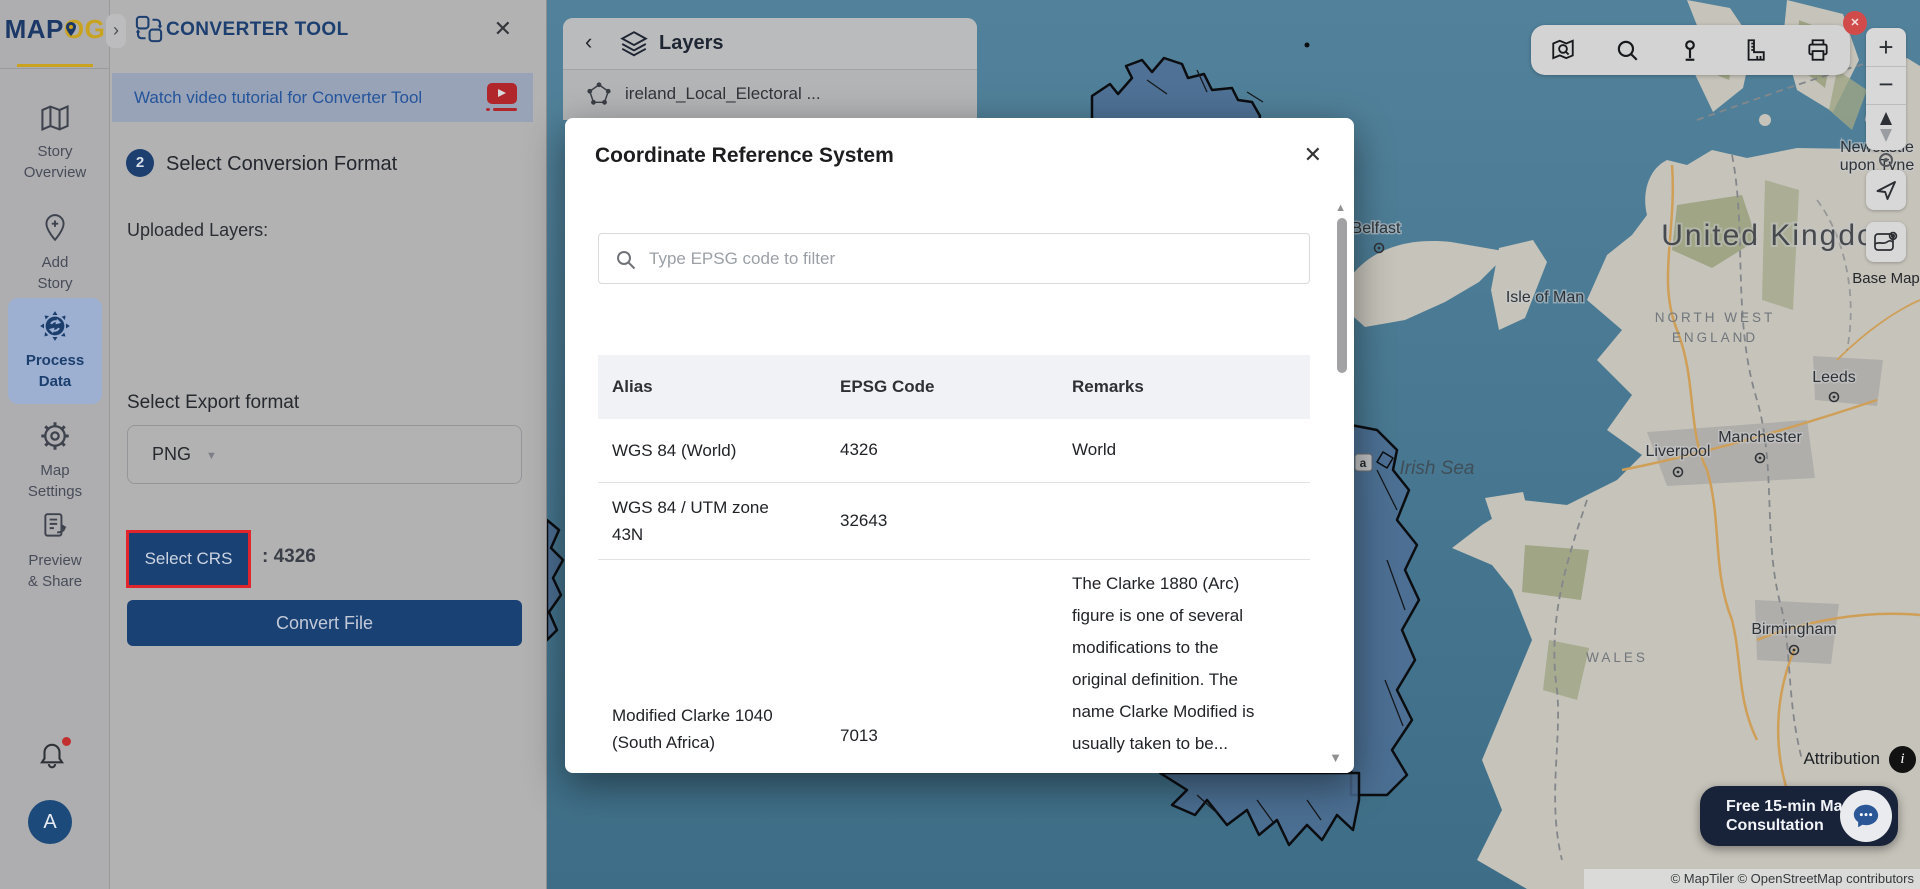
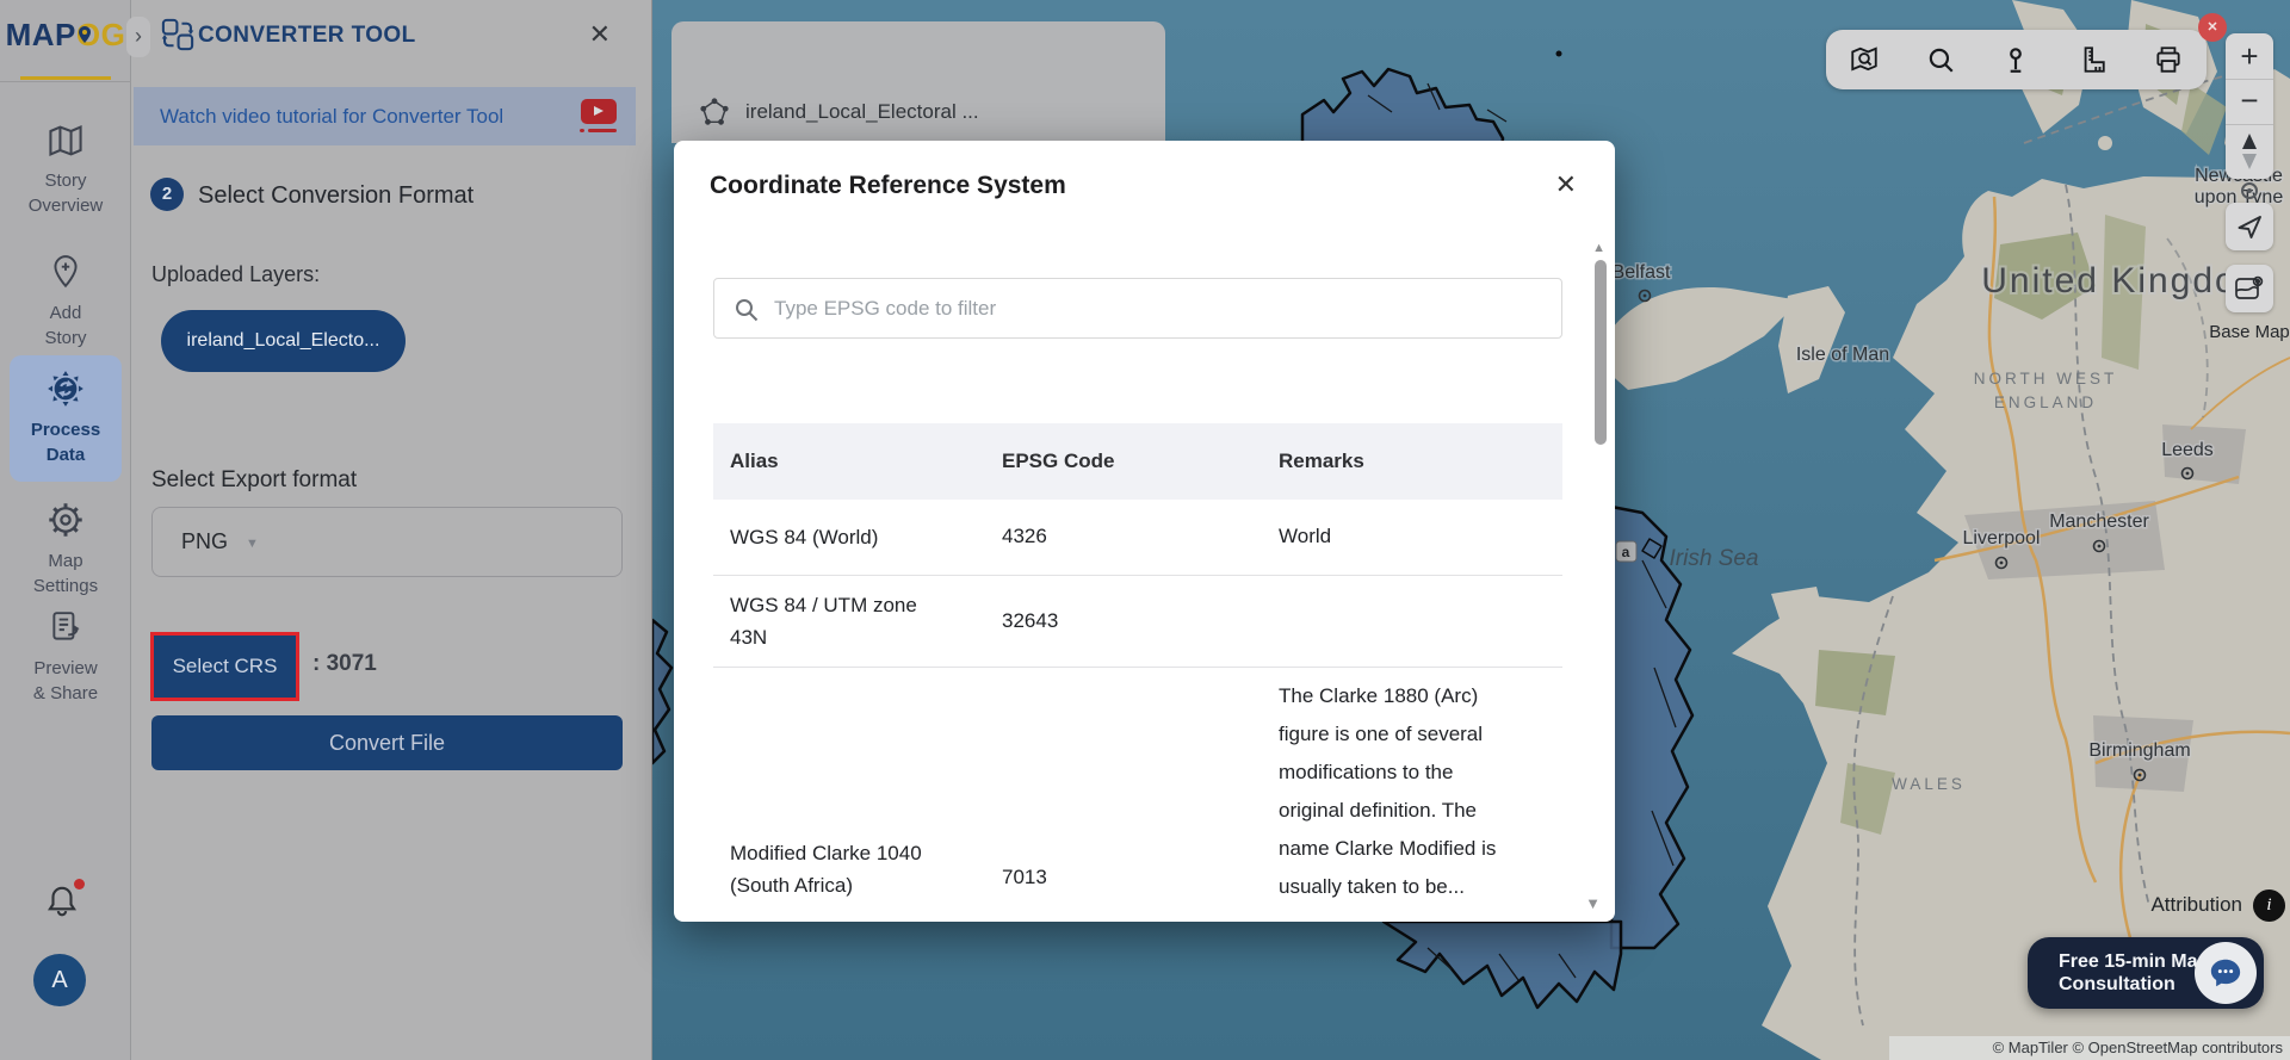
  a
  Belfast
  United Kingd
  uponyne
  Isle of Man
  NORTH WEST
  ENGLAND
  Leeds
  Manchester
  Liverpool
  Irish Sea
  Birmingham
  WALES
  MAP G
  Story
  Overview
  Add
  Story
  Process
  Data
  Map
  Settings
  Preview
  & Share
  A
  ›
  CONVERTER TOOL
  ✕
  Watch video tutorial for Converter Tool
  2
  Select Conversion Format
  Uploaded Layers:
+ ireland_Local_Electo...
  Select Export format
  PNG
  ▼
  Select CRS
- : 4326
+ : 3071
  Convert File
- ‹
- Layers
  ireland_Local_Electoral ...
  ✕
  +
  −
  Base Map
  Attribution
  i
  Free 15-min Ma
  Consultation
  © MapTiler © OpenStreetMap contributors
  Coordinate Reference System
  ✕
  Type EPSG code to filter
  Alias	EPSG Code	Remarks
  WGS 84 (World)	4326	World
  WGS 84 / UTM zone 43N	32643
  Modified Clarke 1040 (South Africa)	7013	The Clarke 1880 (Arc) figure is one of several modifications to the original definition. The name Clarke Modified is usually taken to be...
  ▲
  ▼
